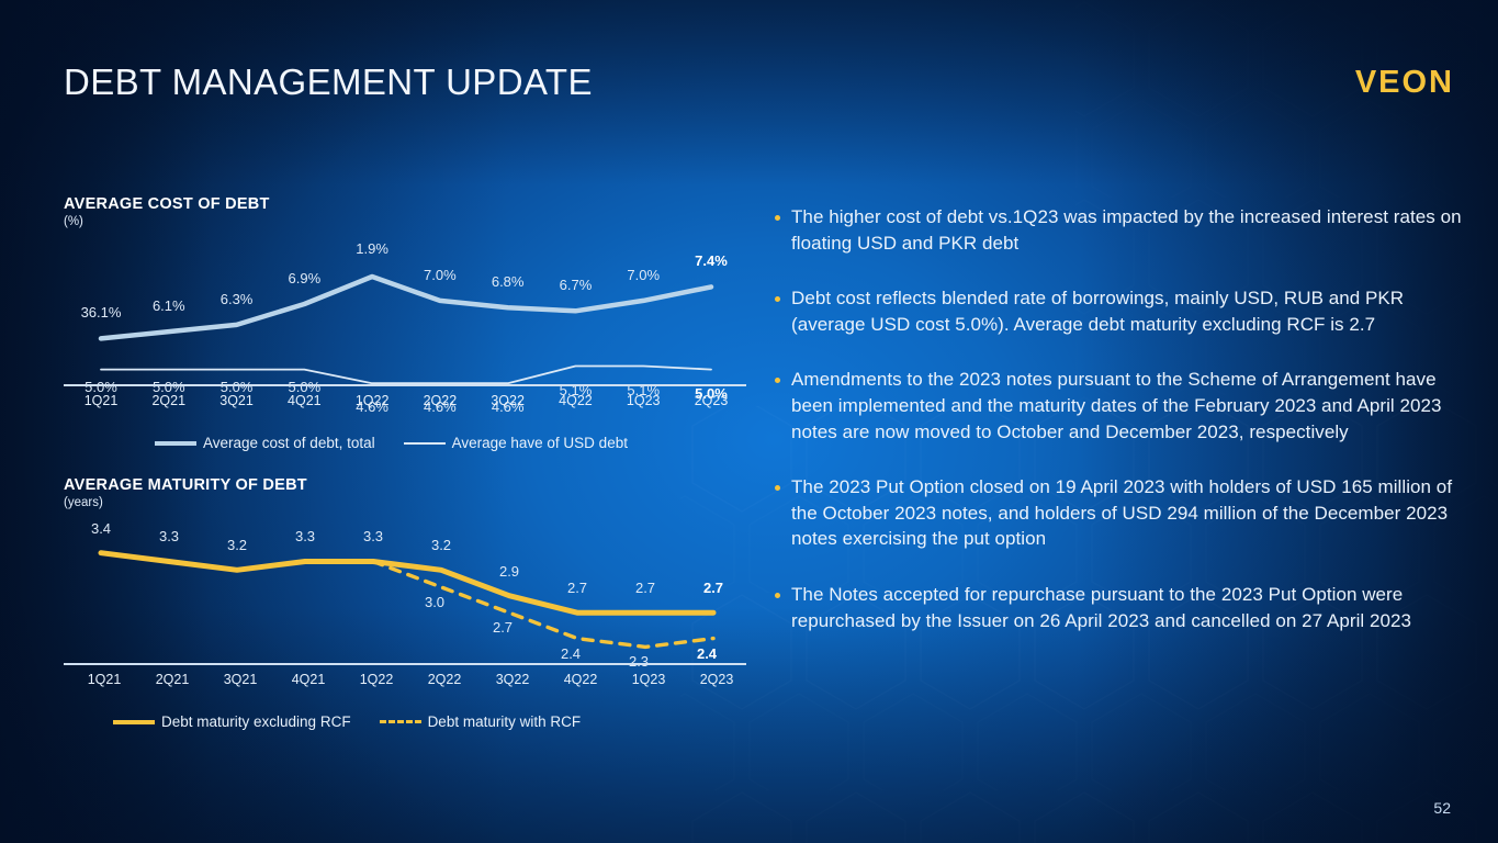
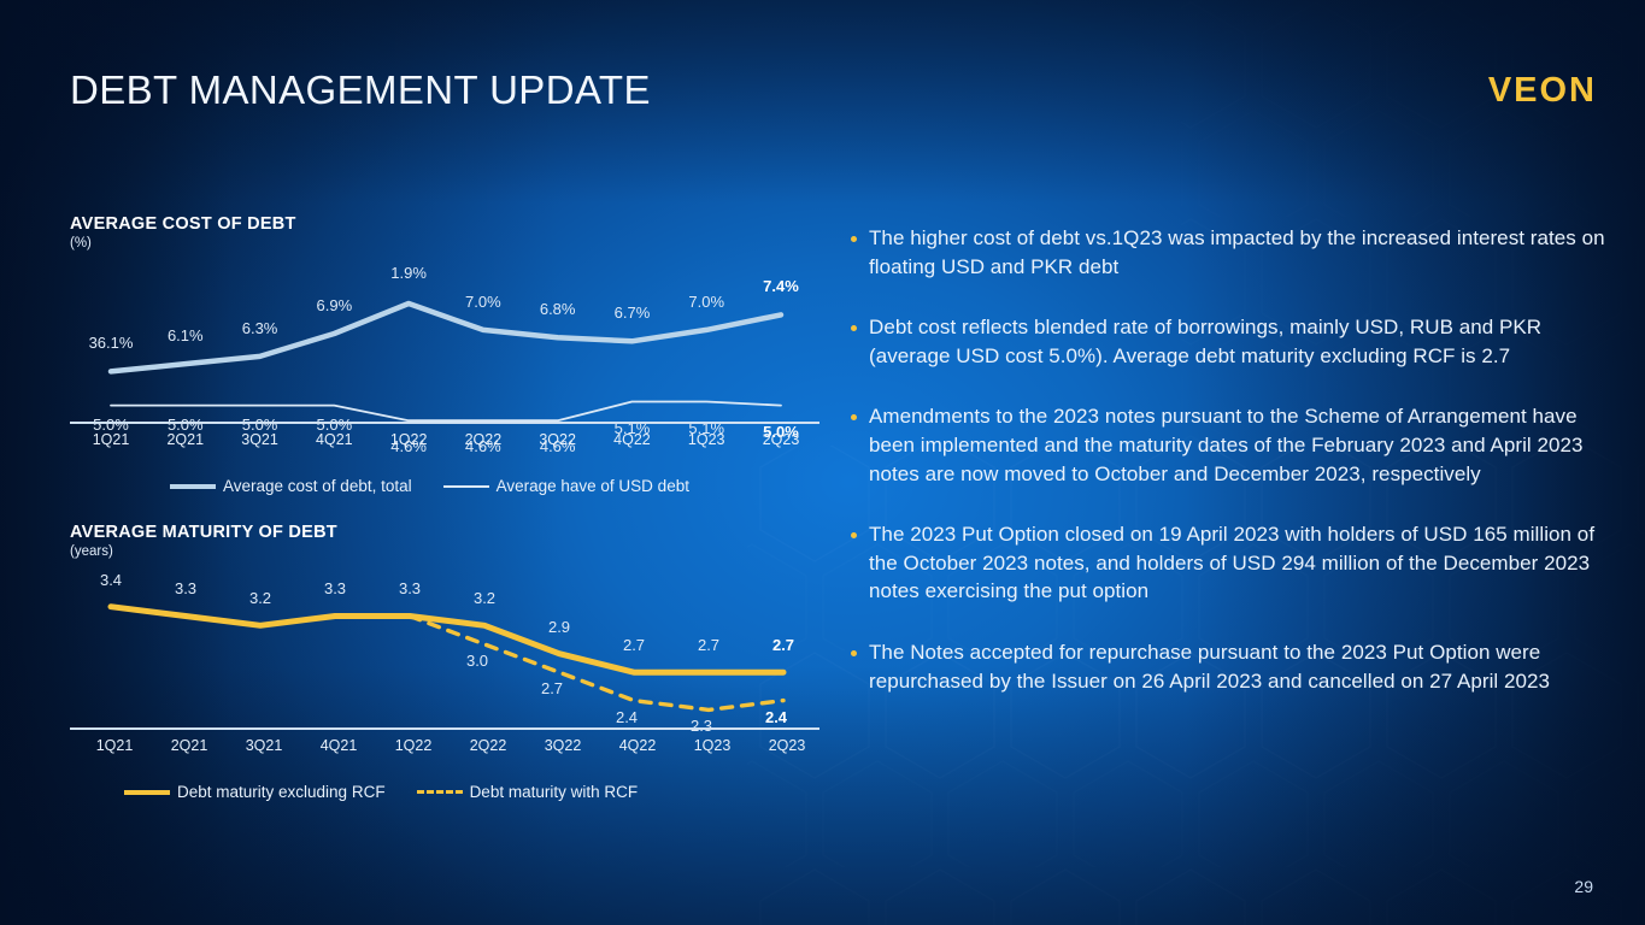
  DEBT MANAGEMENT UPDATE
  VEON
- 52
+ 29
  AVERAGE COST OF DEBT
  (%)
  36.1%
  6.1%
  6.3%
  6.9%
  1.9%
  7.0%
  6.8%
  6.7%
  7.0%
  7.4%
  5.0%
  5.0%
  5.0%
  5.0%
  4.6%
  4.6%
  4.6%
  5.1%
  5.1%
  5.0%
  1Q21
  2Q21
  3Q21
  4Q21
  1Q22
  2Q22
  3Q22
  4Q22
  1Q23
  2Q23
  Average cost of debt, total
  Average have of USD debt
  AVERAGE MATURITY OF DEBT
  (years)
  3.4
  3.3
  3.2
  3.3
  3.3
  3.2
  2.9
  2.7
  2.7
  2.7
  3.0
  2.7
  2.4
  2.3
  2.4
  1Q21
  2Q21
  3Q21
  4Q21
  1Q22
  2Q22
  3Q22
  4Q22
  1Q23
  2Q23
  Debt maturity excluding RCF
  Debt maturity with RCF
  The higher cost of debt vs.1Q23 was impacted by the increased interest rates on floating USD and PKR debt
  Debt cost reflects blended rate of borrowings, mainly USD, RUB and PKR (average USD cost 5.0%). Average debt maturity excluding RCF is 2.7
  Amendments to the 2023 notes pursuant to the Scheme of Arrangement have been implemented and the maturity dates of the February 2023 and April 2023 notes are now moved to October and December 2023, respectively
  The 2023 Put Option closed on 19 April 2023 with holders of USD 165 million of the October 2023 notes, and holders of USD 294 million of the December 2023 notes exercising the put option
  The Notes accepted for repurchase pursuant to the 2023 Put Option were repurchased by the Issuer on 26 April 2023 and cancelled on 27 April 2023
